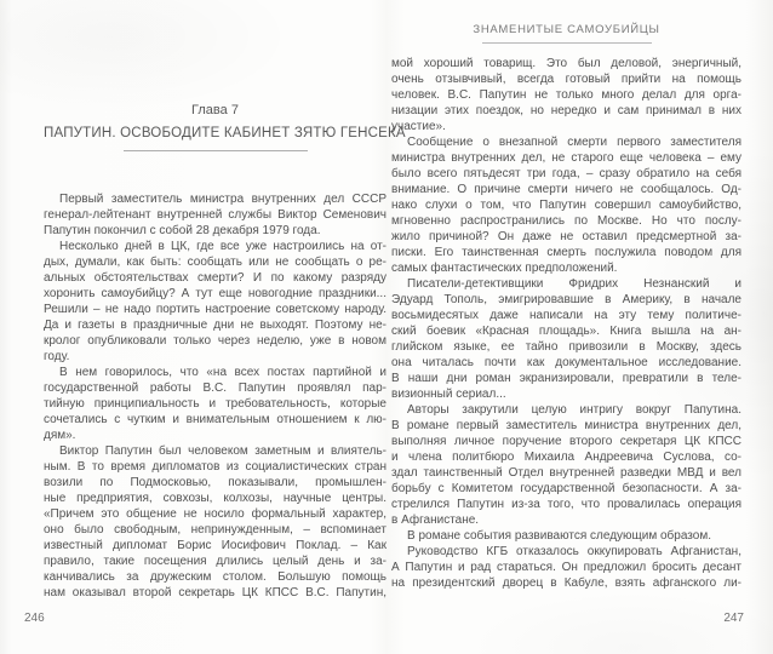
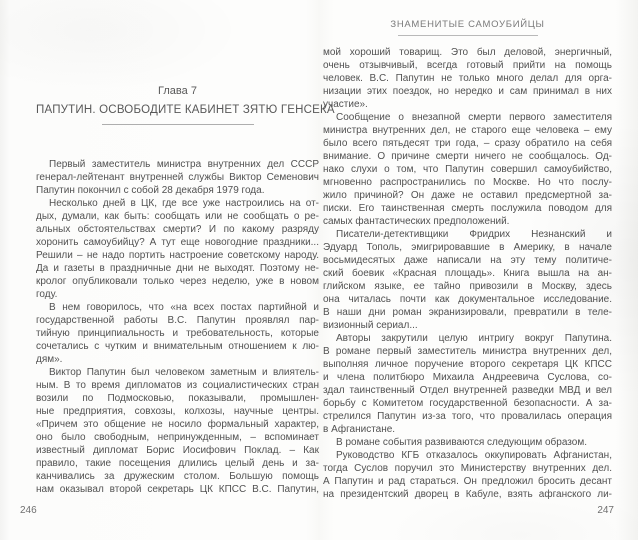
  Глава 7
  ПАПУТИН. ОСВОБОДИТЕ КАБИНЕТ ЗЯТЮ ГЕНСЕ
  Первый заместитель министра внутренних дел СССР
  генерал-лейтенант внутренней службы Виктор Семенович
  Папутин покончил с собой 28 декабря 1979 года.
  Несколько дней в ЦК, где все уже настроились на от-
  дых, думали, как быть: сообщать или не сообщать о ре-
  альных обстоятельствах смерти? И по какому разряду
  хоронить самоубийцу? А тут еще новогодние праздники...
  Решили – не надо портить настроение советскому народу.
  Да и газеты в праздничные дни не выходят. Поэтому не-
  кролог опубликовали только через неделю, уже в новом
  году.
  В нем говорилось, что «на всех постах партийной и
  государственной работы В.С. Папутин проявлял пар-
  тийную принципиальность и требовательность, которые
  сочетались с чутким и внимательным отношением к лю-
  дям».
  Виктор Папутин был человеком заметным и влиятель-
  ным. В то время дипломатов из социалистических стран
  возили по Подмосковью, показывали, промышлен-
  ные предприятия, совхозы, колхозы, научные центры.
  «Причем это общение не носило формальный характер,
  оно было свободным, непринужденным, – вспоминает
  известный дипломат Борис Иосифович Поклад. – Как
  правило, такие посещения длились целый день и за-
  канчивались за дружеским столом. Большую помощь
  нам оказывал второй секретарь ЦК КПСС В.С. Папутин,
  246
  ЗНАМЕНИТЫЕ САМОУБИЙЦЫ
  мой хороший товарищ. Это был деловой, энергичный,
  очень отзывчивый, всегда готовый прийти на помощь
  человек. В.С. Папутин не только много делал для орга-
  низации этих поездок, но нередко и сам принимал в них
  участие».
  Сообщение о внезапной смерти первого заместителя
  министра внутренних дел, не старого еще человека – ему
  было всего пятьдесят три года, – сразу обратило на себя
  внимание. О причине смерти ничего не сообщалось. Од-
  нако слухи о том, что Папутин совершил самоубийство,
  мгновенно распространились по Москве. Но что послу-
  жило причиной? Он даже не оставил предсмертной за-
  писки. Его таинственная смерть послужила поводом для
  самых фантастических предположений.
  Писатели-детективщики Фридрих Незнанский и
  Эдуард Тополь, эмигрировавшие в Америку, в начале
  восьмидесятых даже написали на эту тему политиче-
  ский боевик «Красная площадь». Книга вышла на ан-
  глийском языке, ее тайно привозили в Москву, здесь
  она читалась почти как документальное исследование.
  В наши дни роман экранизировали, превратили в теле-
  визионный сериал...
  Авторы закрутили целую интригу вокруг Папутина.
  В романе первый заместитель министра внутренних дел,
  выполняя личное поручение второго секретаря ЦК КПСС
  и члена политбюро Михаила Андреевича Суслова, со-
  здал таинственный Отдел внутренней разведки МВД и вел
  борьбу с Комитетом государственной безопасности. А за-
  стрелился Папутин из-за того, что провалилась операция
  в Афганистане.
  В романе события развиваются следующим образом.
  Руководство КГБ отказалось оккупировать Афганистан,
+ тогда Суслов поручил это Министерству внутренних дел.
  А Папутин и рад стараться. Он предложил бросить десант
  на президентский дворец в Кабуле, взять афганского ли-
  247
